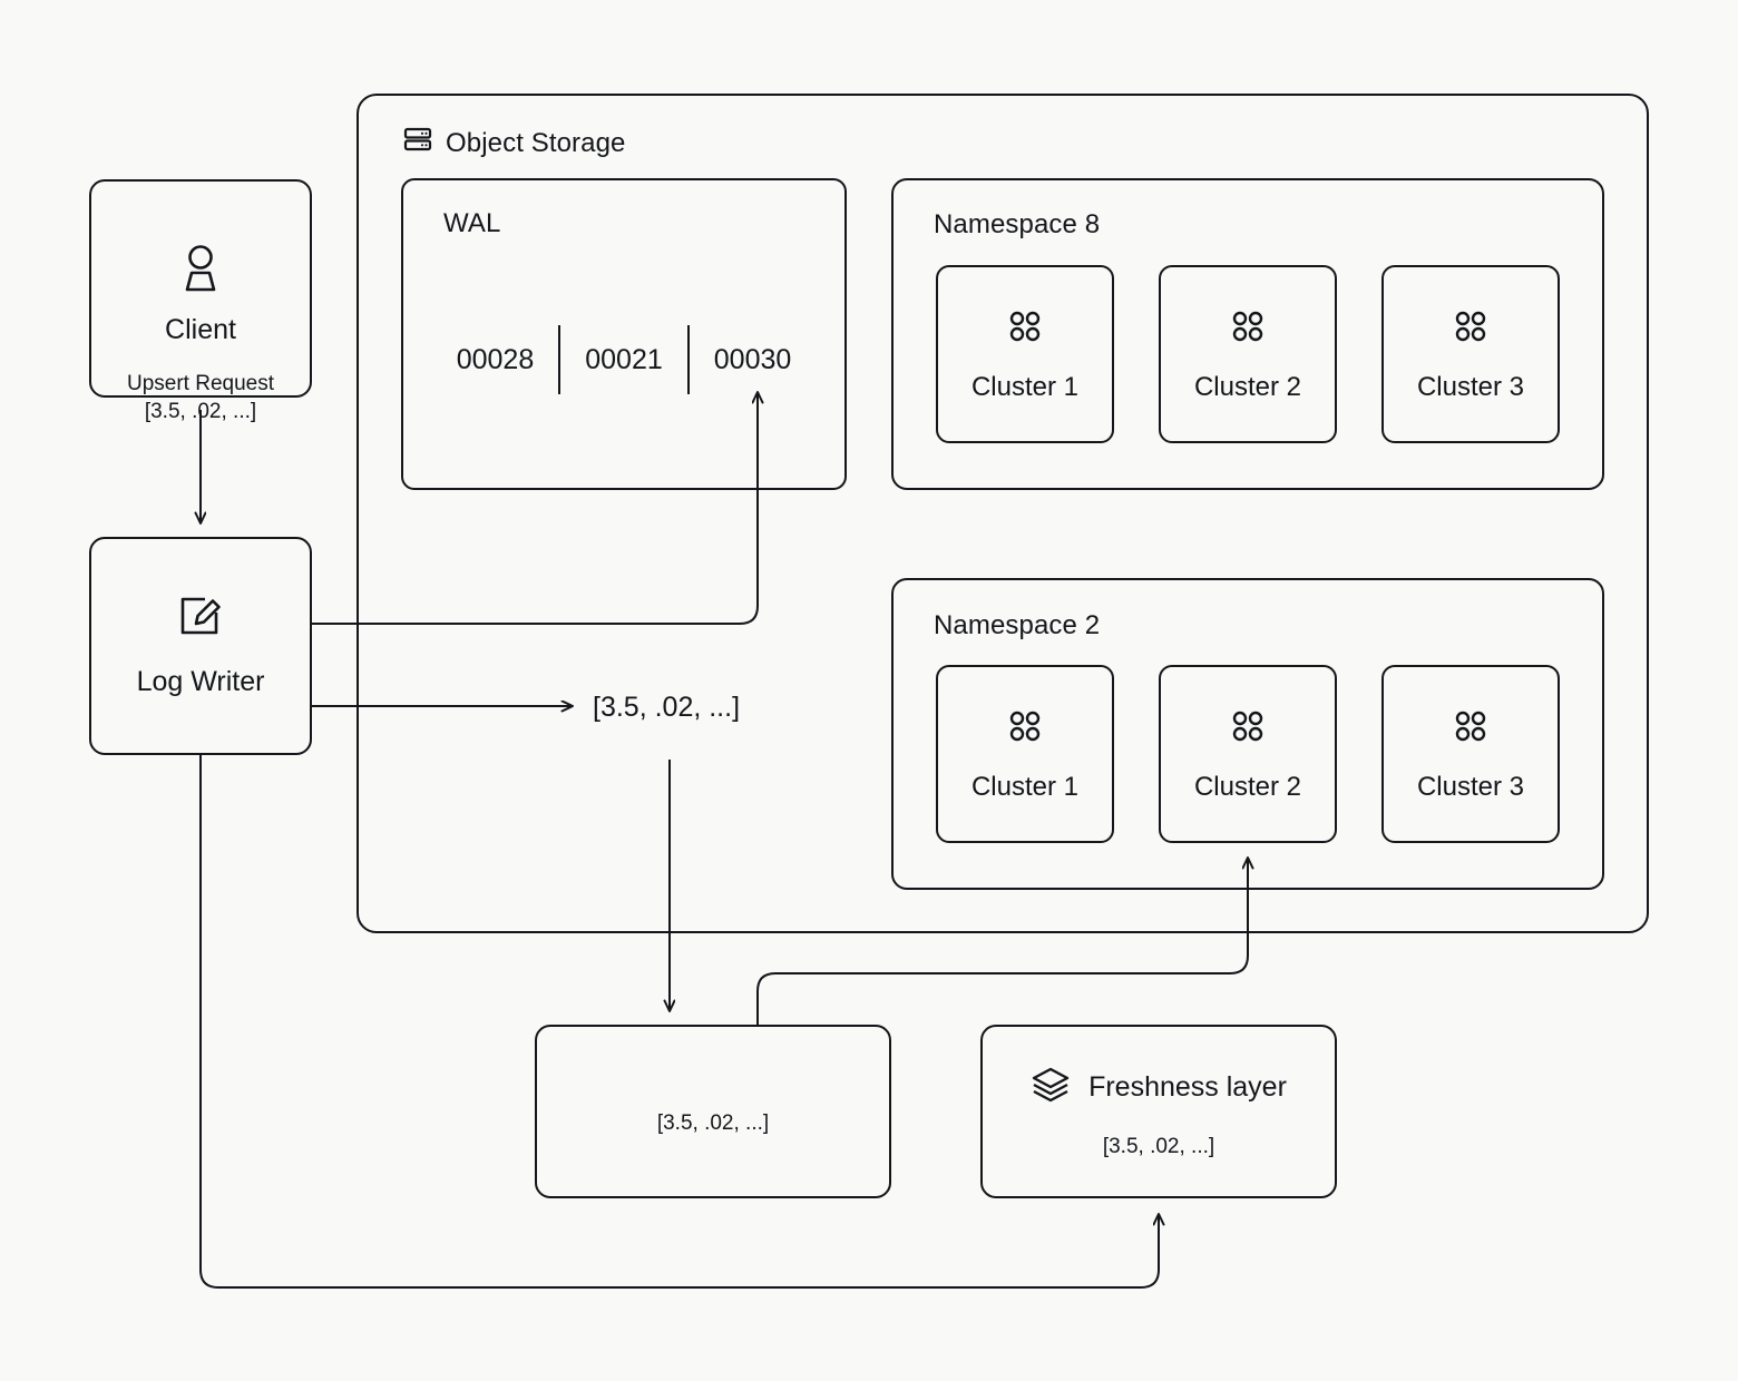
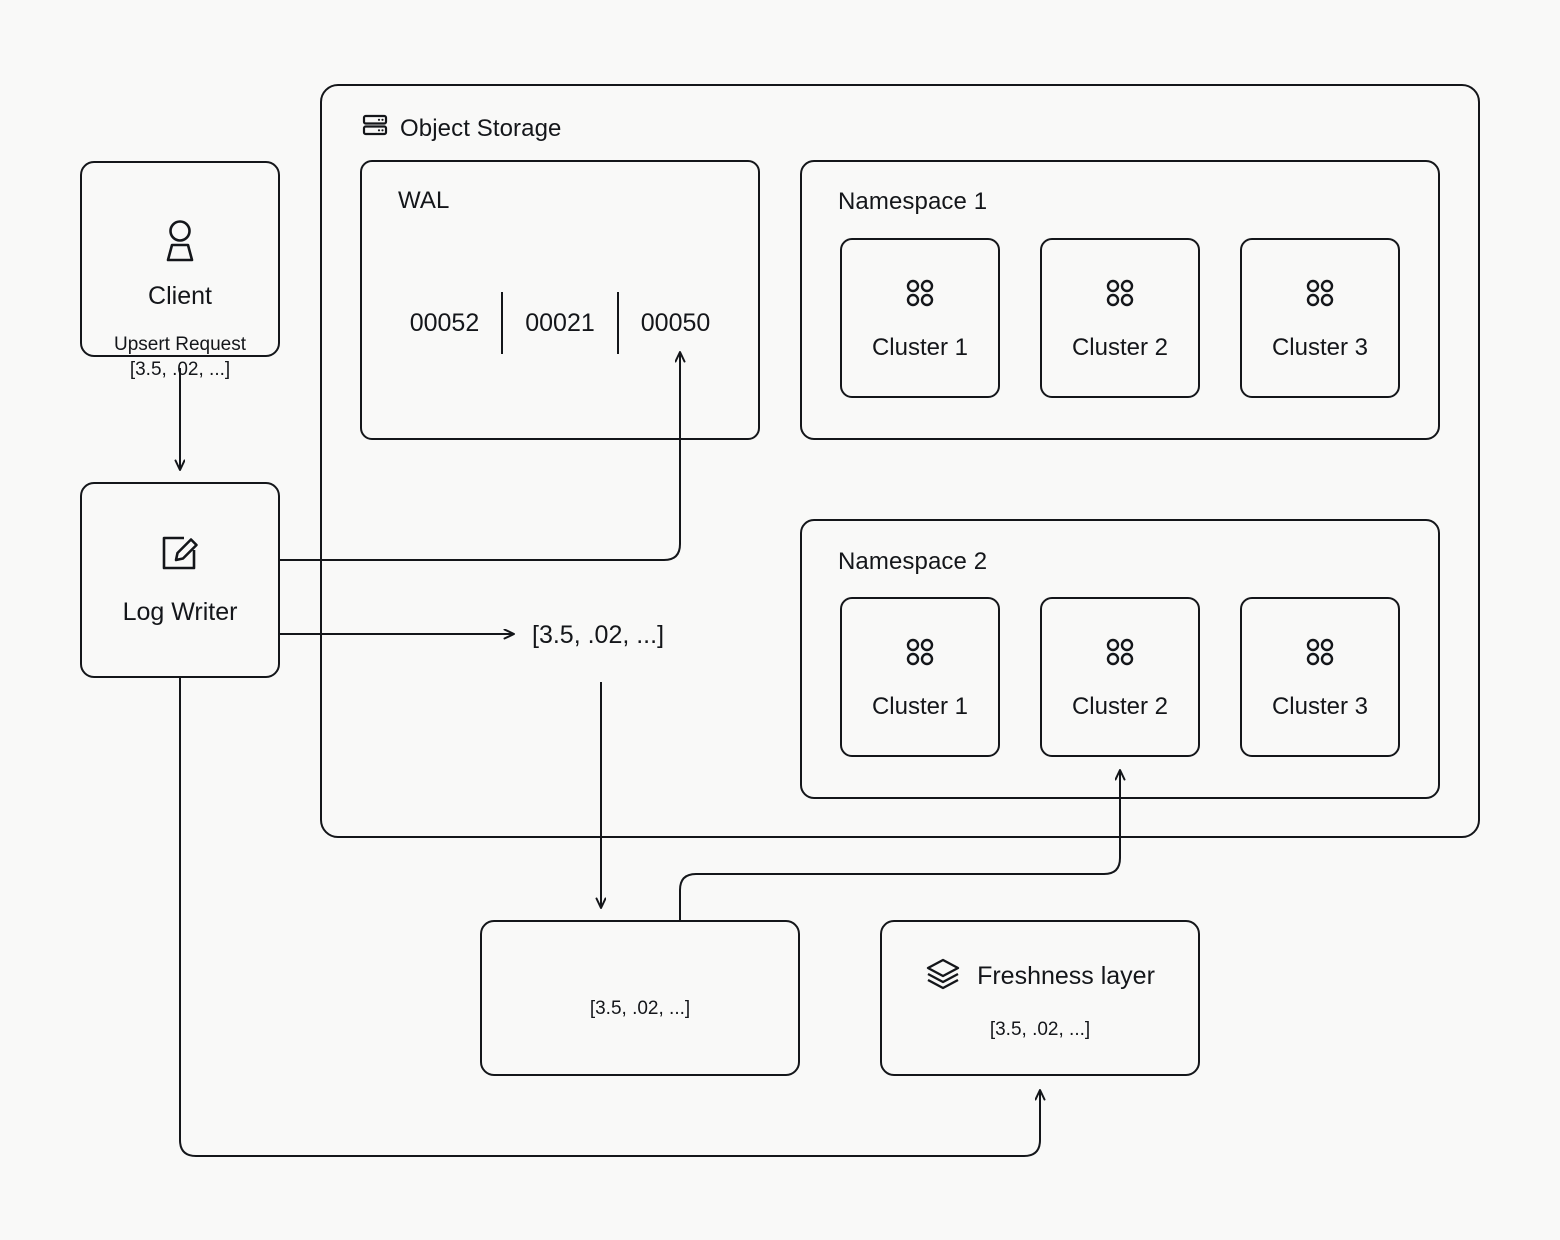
  Client
  Upsert Request
  [3.5, .02, ...]
  Log Writer
  Object Storage
  WAL
- 00028
+ 00052
  00021
- 00030
+ 00050
- Namespace 8
+ Namespace 1
  Cluster 1
  Cluster 2
  Cluster 3
  Namespace 2
  Cluster 1
  Cluster 2
  Cluster 3
  [3.5, .02, ...]
  [3.5, .02, ...]
  Freshness layer
  [3.5, .02, ...]
